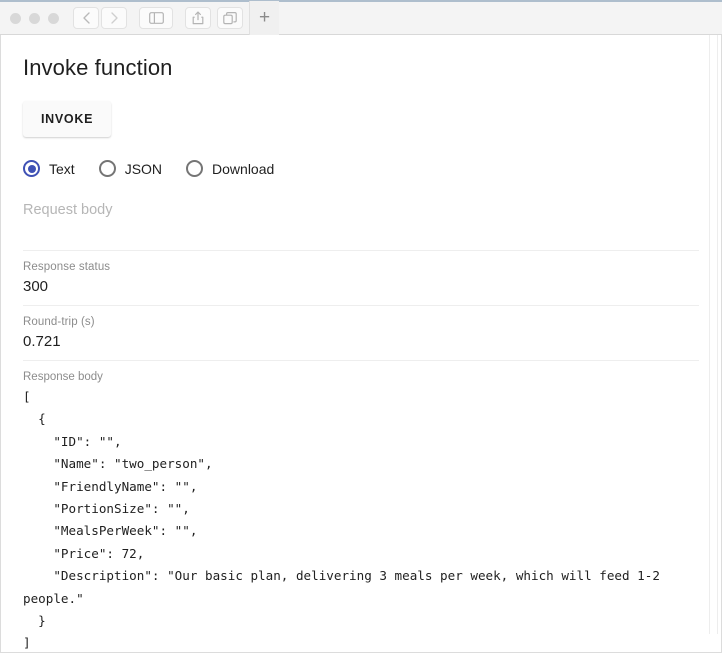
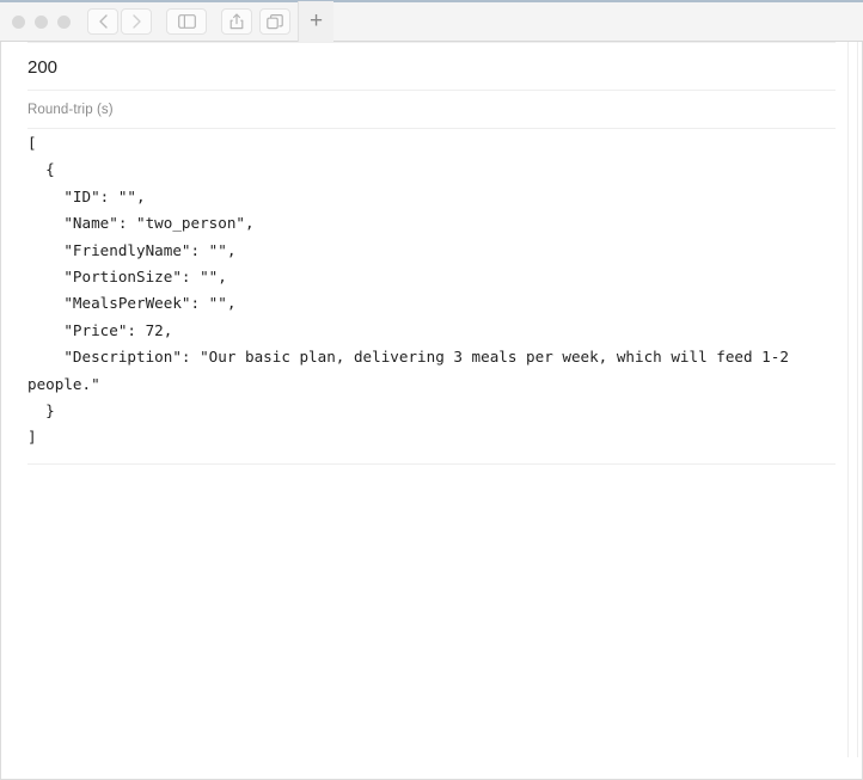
  +
- Invoke function
- INVOKE
- Text
- JSON
- Download
- Request body
- Response status
- 300
+ 200
  Round-trip (s)
- 0.721
- Response body
  [
  {
  "ID": "",
  "Name": "two_person",
  "FriendlyName": "",
  "PortionSize": "",
  "MealsPerWeek": "",
  "Price": 72,
  "Description": "Our basic plan, delivering 3 meals per week, which will feed 1-2 people."
  }
  ]
